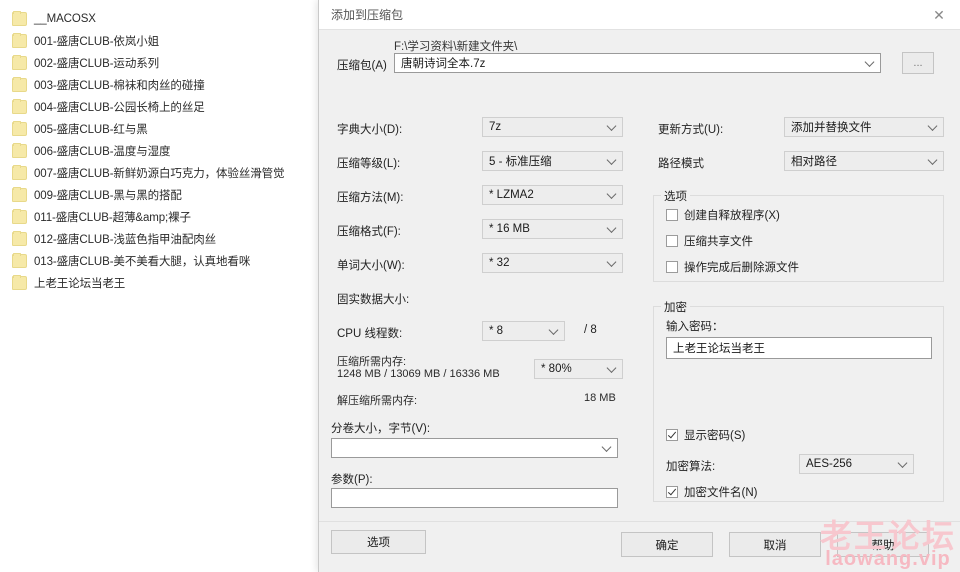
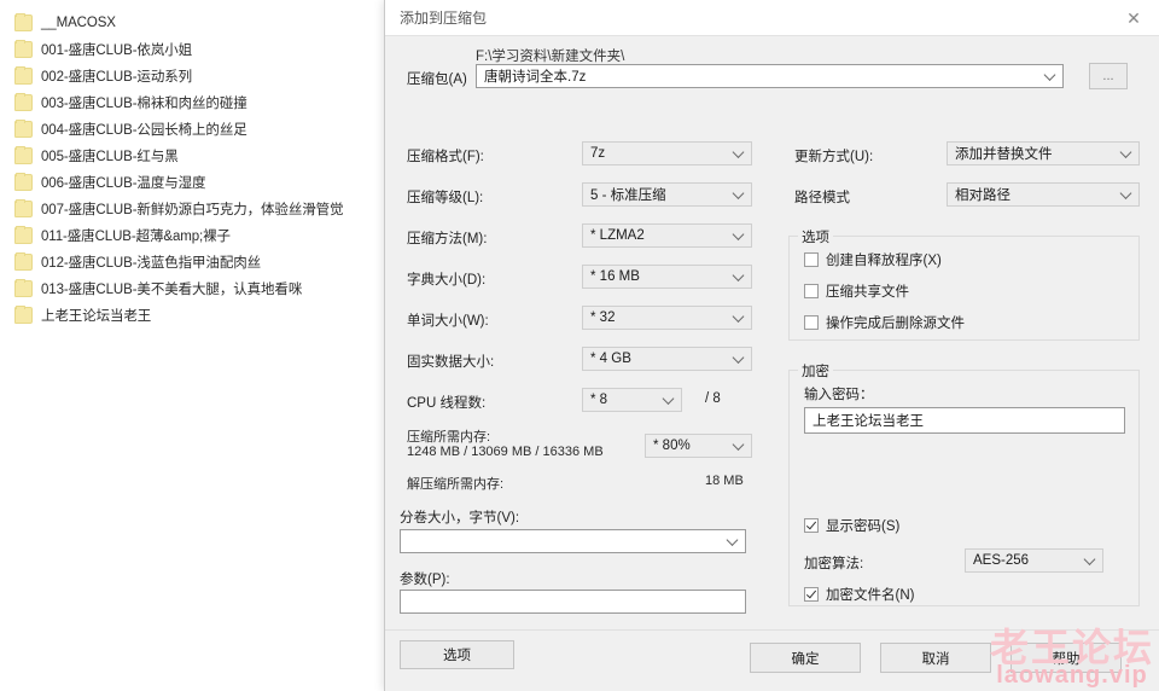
  __MACOSX
  001-盛唐CLUB-依岚小姐
  002-盛唐CLUB-运动系列
  003-盛唐CLUB-棉袜和肉丝的碰撞
  004-盛唐CLUB-公园长椅上的丝足
  005-盛唐CLUB-红与黑
  006-盛唐CLUB-温度与湿度
  007-盛唐CLUB-新鲜奶源白巧克力，体验丝滑管觉
- 009-盛唐CLUB-黑与黑的搭配
  011-盛唐CLUB-超薄&amp;裸子
  012-盛唐CLUB-浅蓝色指甲油配肉丝
  013-盛唐CLUB-美不美看大腿，认真地看咪
  上老王论坛当老王
  添加到压缩包
  ✕
  F:\学习资料\新建文件夹\
  压缩包(A)
  唐朝诗词全本.7z
  ...
- 字典大小(D):
+ 压缩格式(F):
  7z
  压缩等级(L):
  5 - 标准压缩
  压缩方法(M):
  * LZMA2
- 压缩格式(F):
+ 字典大小(D):
  * 16 MB
  单词大小(W):
  * 32
  固实数据大小:
+ * 4 GB
  CPU 线程数:
  * 8
  / 8
  压缩所需内存:
  1248 MB / 13069 MB / 16336 MB
  * 80%
  解压缩所需内存:
  18 MB
  分卷大小，字节(V):
  参数(P):
  选项
  更新方式(U):
  添加并替换文件
  路径模式
  相对路径
  选项
  创建自释放程序(X)
  压缩共享文件
  操作完成后删除源文件
  加密
  输入密码：
  上老王论坛当老王
  显示密码(S)
  加密算法:
  AES-256
  加密文件名(N)
  确定
  取消
  帮助
  老王论坛
  laowang.vip
